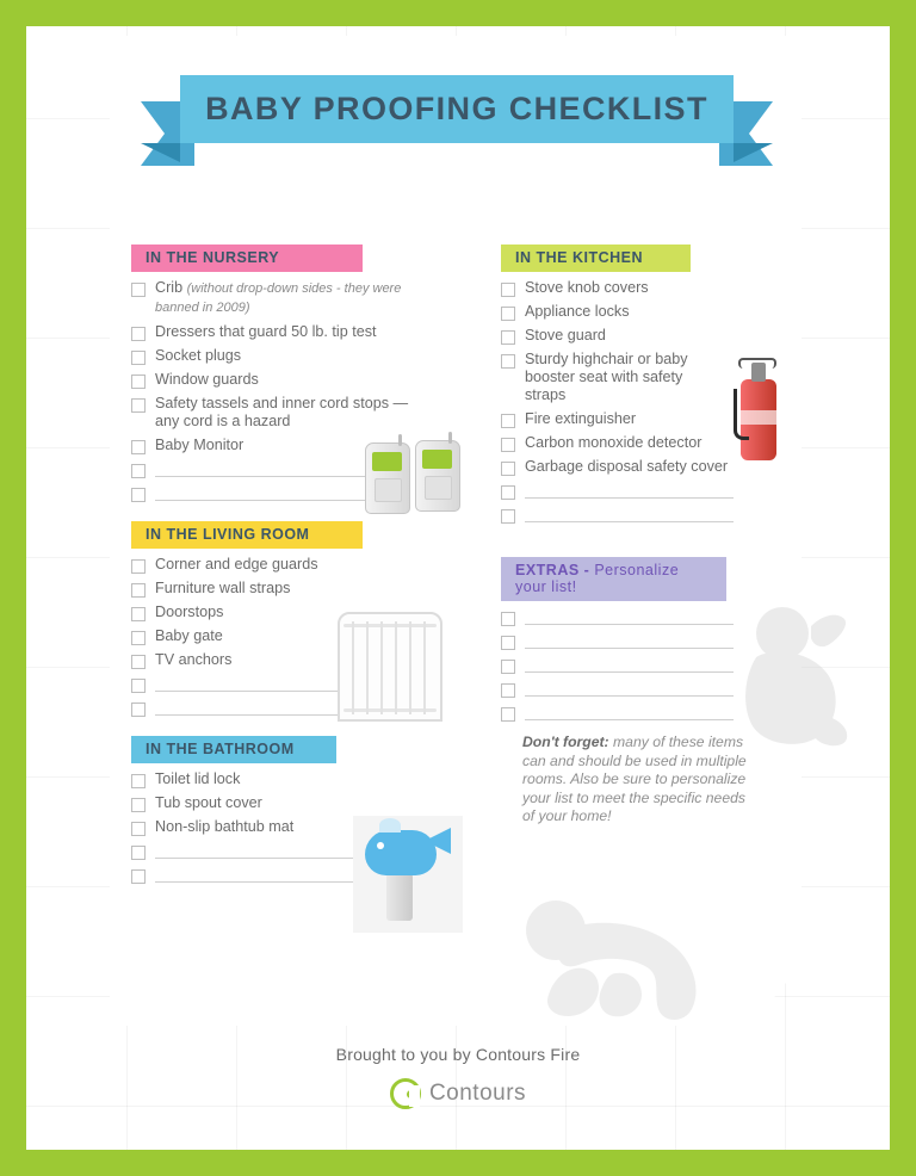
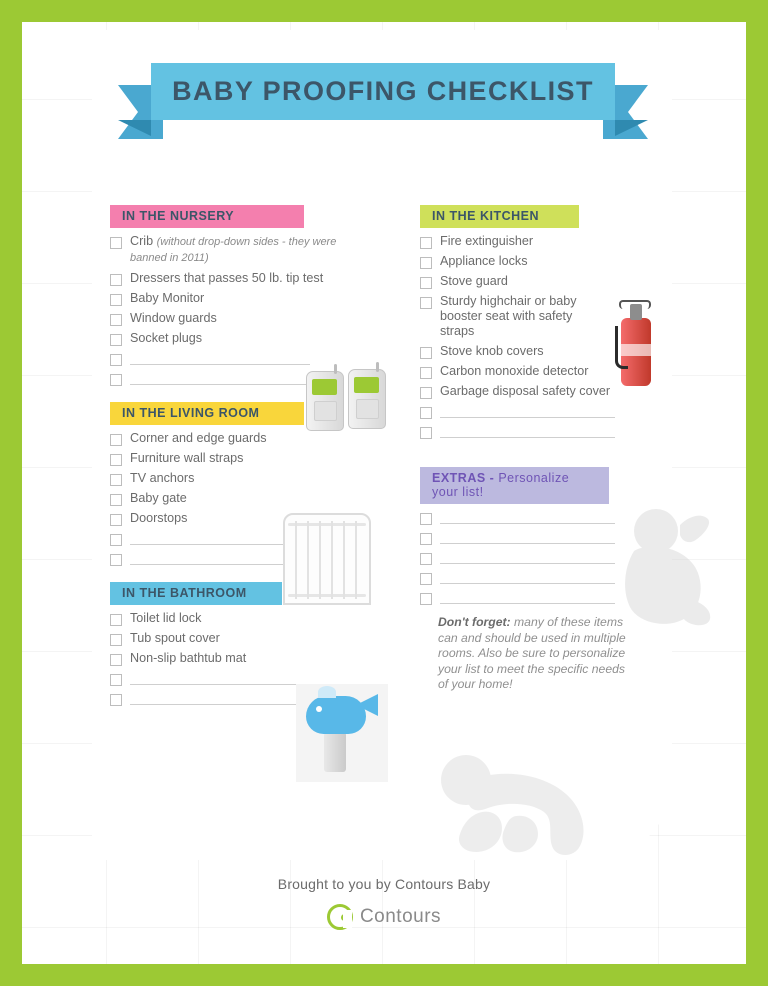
  BABY PROOFING CHECKLIST
  IN THE NURSERY
- Crib (without drop-down sides - they were banned in 2009)
+ Crib (without drop-down sides - they were banned in 2011)
- Dressers that guard 50 lb. tip test
+ Dressers that passes 50 lb. tip test
- Socket plugs
+ Baby Monitor
  Window guards
- Safety tassels and inner cord stops — any cord is a hazard
- Baby Monitor
+ Socket plugs
  IN THE LIVING ROOM
  Corner and edge guards
  Furniture wall straps
- Doorstops
+ TV anchors
  Baby gate
- TV anchors
+ Doorstops
  IN THE BATHROOM
  Toilet lid lock
  Tub spout cover
  Non-slip bathtub mat
  IN THE KITCHEN
- Stove knob covers
+ Fire extinguisher
  Appliance locks
  Stove guard
  Sturdy highchair or baby booster seat with safety straps
- Fire extinguisher
+ Stove knob covers
  Carbon monoxide detector
  Garbage disposal safety cover
  EXTRAS - Personalize your list!
  Don't forget: many of these items can and should be used in multiple rooms. Also be sure to personalize your list to meet the specific needs of your home!
- Brought to you by Contours Fire
+ Brought to you by Contours Baby
  Contours
